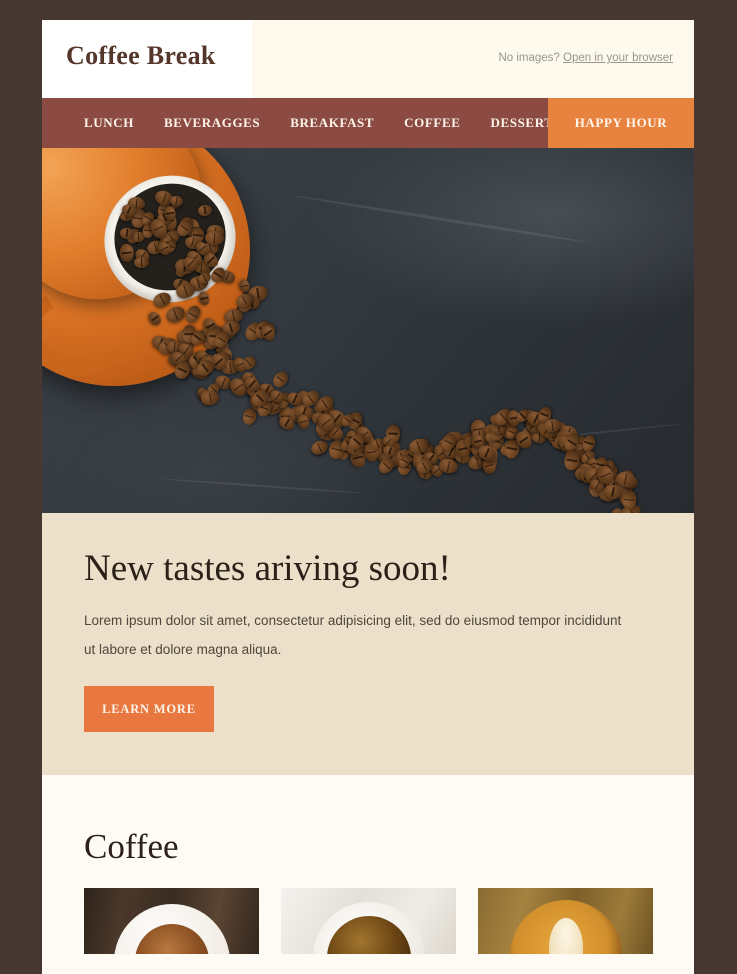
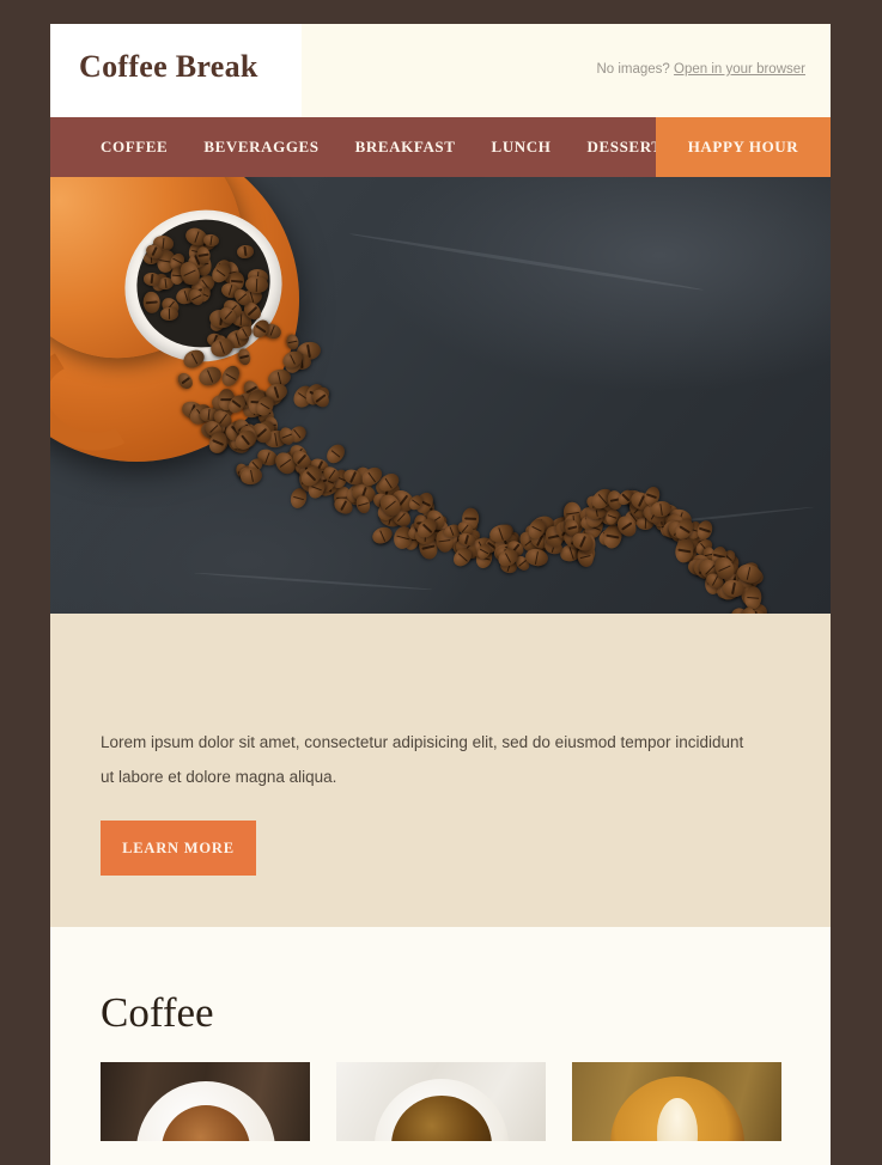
  Coffee Break
  No images? Open in your browser
- LUNCH
+ COFFEE
  BEVERAGGES
  BREAKFAST
- COFFEE
+ LUNCH
  DESSER
  HAPPY HOUR
- New tastes ariving soon!
  Lorem ipsum dolor sit amet, consectetur adipisicing elit, sed do eiusmod tempor incididunt ut labore et dolore magna aliqua.
  LEARN MORE
  Coffee
